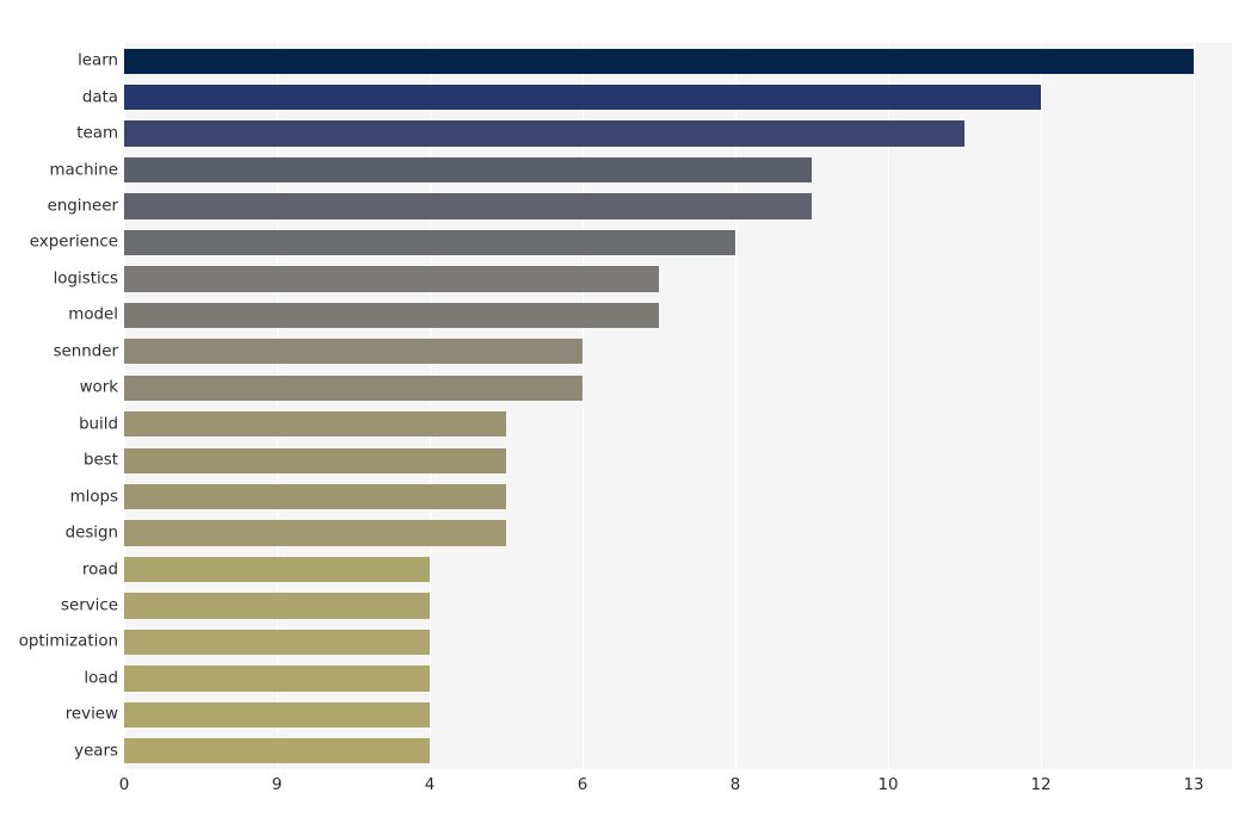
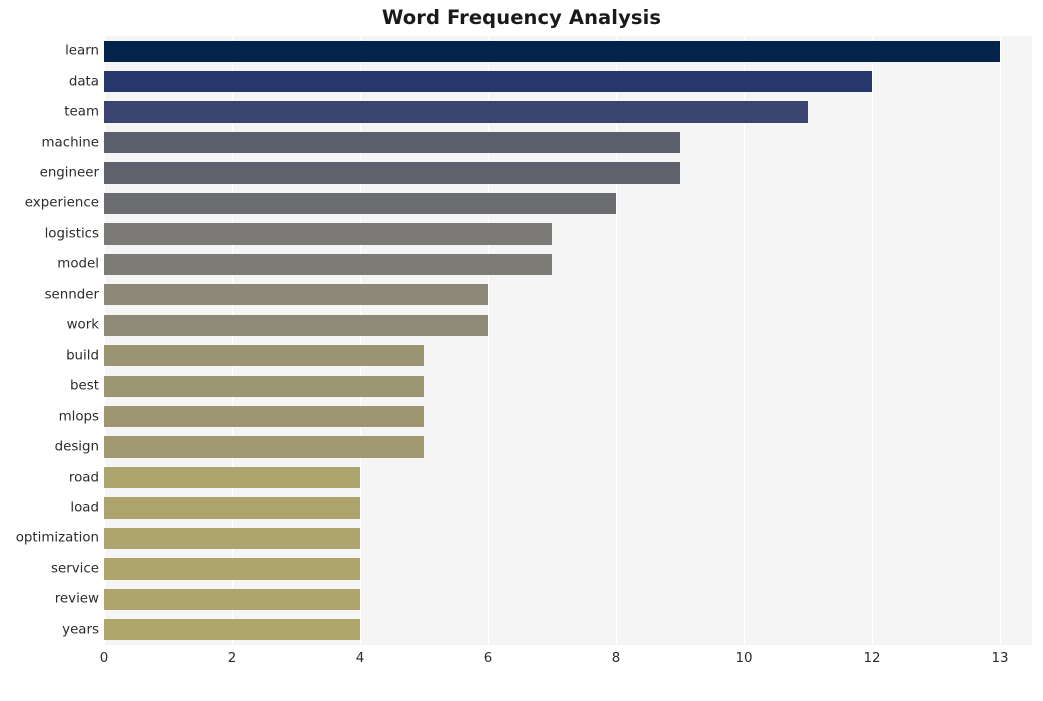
+ Word Frequency Analysis
  learn
  data
  team
  machine
  engineer
  experience
  logistics
  model
  sennder
  work
  build
  best
  mlops
  design
  road
- service
+ load
  optimization
- load
+ service
  review
  years
  0
- 9
+ 2
  4
  6
  8
  10
  12
  13
